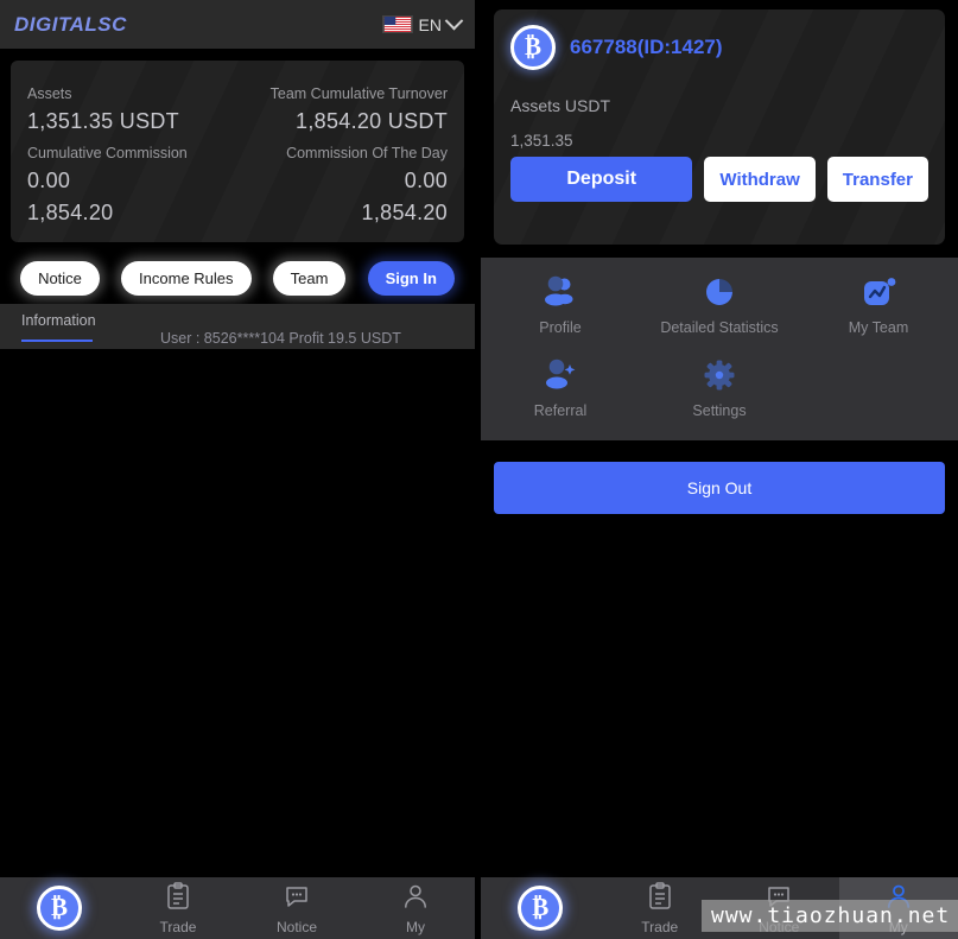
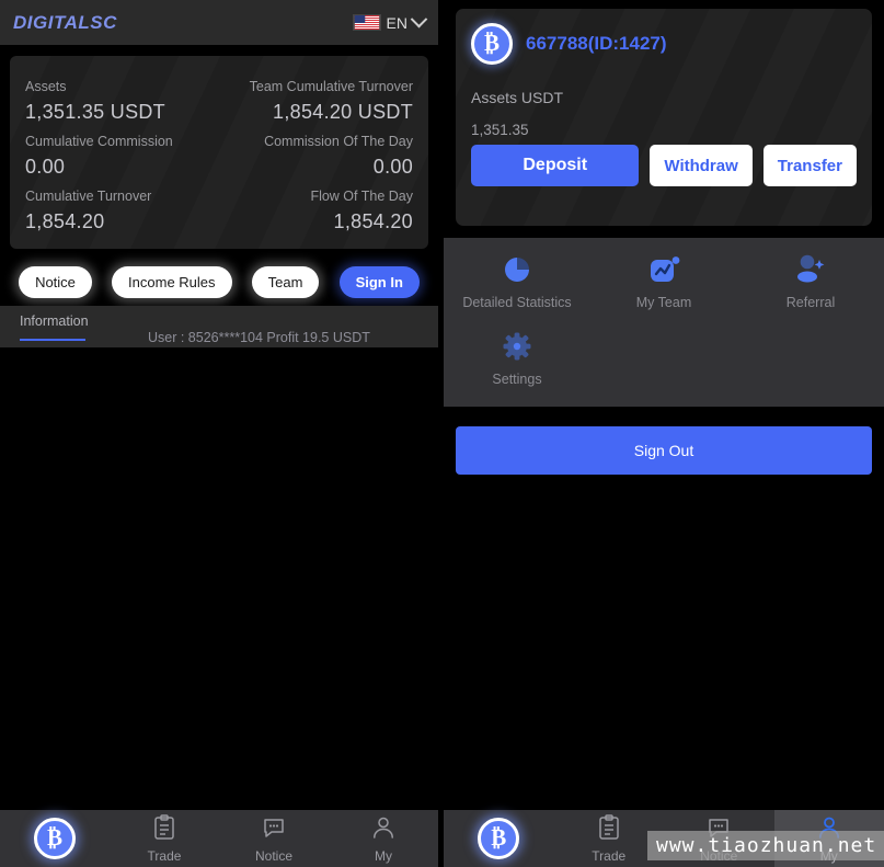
  DIGITALSC
  EN
  Assets
  Team Cumulative Turnover
  1,351.35 USDT
  1,854.20 USDT
  Cumulative Commission
  Commission Of The Day
  0.00
  0.00
+ Cumulative Turnover
+ Flow Of The Day
  1,854.20
  1,854.20
  Notice
  Income Rules
  Team
  Sign In
  Information
  User : 8526****104 Profit 19.5 USDT
  ₿
  Trade
  Notice
  My
  ₿
  667788(ID:1427)
  Assets USDT
  1,351.35
  Deposit
  Withdraw
  Transfer
- Profile
  Detailed Statistics
  My Team
  Referral
  Settings
  Sign Out
  ₿
  Trade
  Notice
  My
  www.tiaozhuan.net
